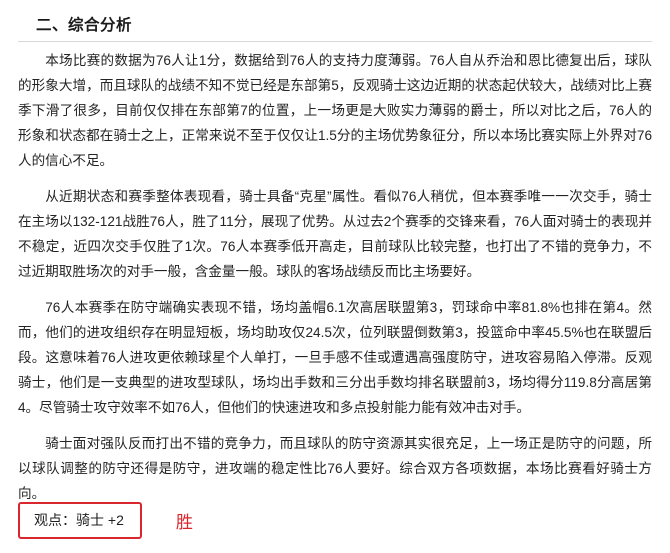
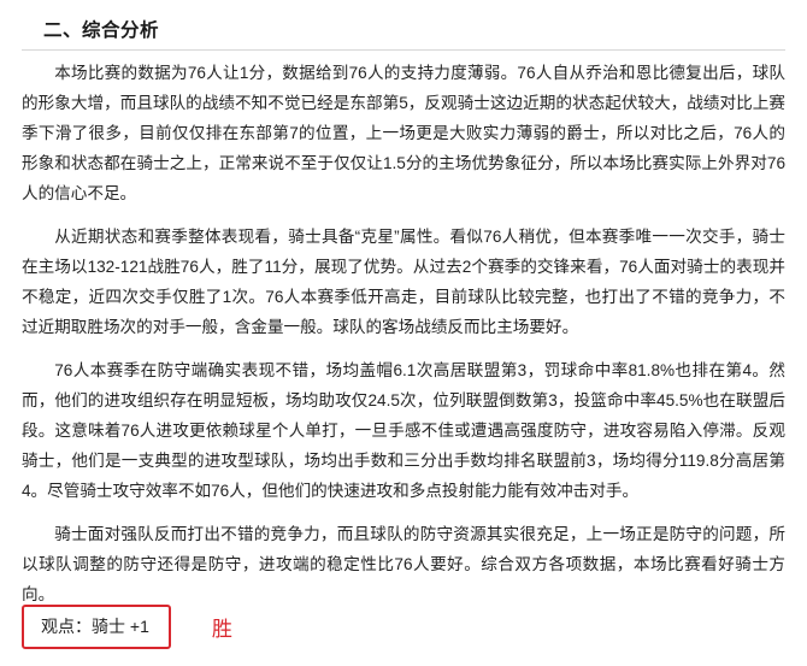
  二、综合分析
  本场比赛的数据为76人让1分，数据给到76人的支持力度薄弱。76人自从乔治和恩比德复出后，球队的形象大增，而且球队的战绩不知不觉已经是东部第5，反观骑士这边近期的状态起伏较大，战绩对比上赛季下滑了很多，目前仅仅排在东部第7的位置，上一场更是大败实力薄弱的爵士，所以对比之后，76人的形象和状态都在骑士之上，正常来说不至于仅仅让1.5分的主场优势象征分，所以本场比赛实际上外界对76人的信心不足。
  从近期状态和赛季整体表现看，骑士具备“克星”属性。看似76人稍优，但本赛季唯一一次交手，骑士在主场以132-121战胜76人，胜了11分，展现了优势。从过去2个赛季的交锋来看，76人面对骑士的表现并不稳定，近四次交手仅胜了1次。76人本赛季低开高走，目前球队比较完整，也打出了不错的竞争力，不过近期取胜场次的对手一般，含金量一般。球队的客场战绩反而比主场要好。
  76人本赛季在防守端确实表现不错，场均盖帽6.1次高居联盟第3，罚球命中率81.8%也排在第4。然而，他们的进攻组织存在明显短板，场均助攻仅24.5次，位列联盟倒数第3，投篮命中率45.5%也在联盟后段。这意味着76人进攻更依赖球星个人单打，一旦手感不佳或遭遇高强度防守，进攻容易陷入停滞。反观骑士，他们是一支典型的进攻型球队，场均出手数和三分出手数均排名联盟前3，场均得分119.8分高居第4。尽管骑士攻守效率不如76人，但他们的快速进攻和多点投射能力能有效冲击对手。
  骑士面对强队反而打出不错的竞争力，而且球队的防守资源其实很充足，上一场正是防守的问题，所以球队调整的防守还得是防守，进攻端的稳定性比76人要好。综合双方各项数据，本场比赛看好骑士方向。
- 观点：骑士 +2
+ 观点：骑士 +1
  胜
